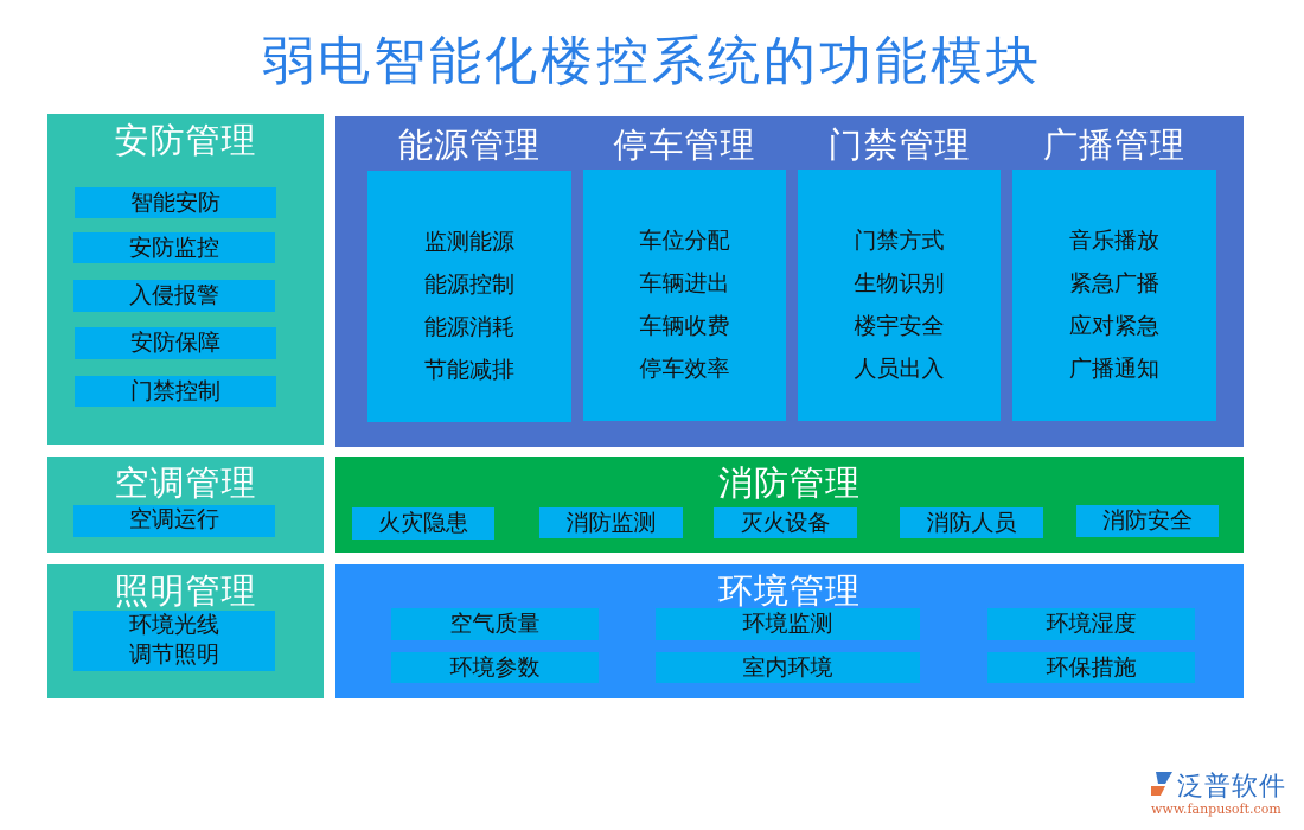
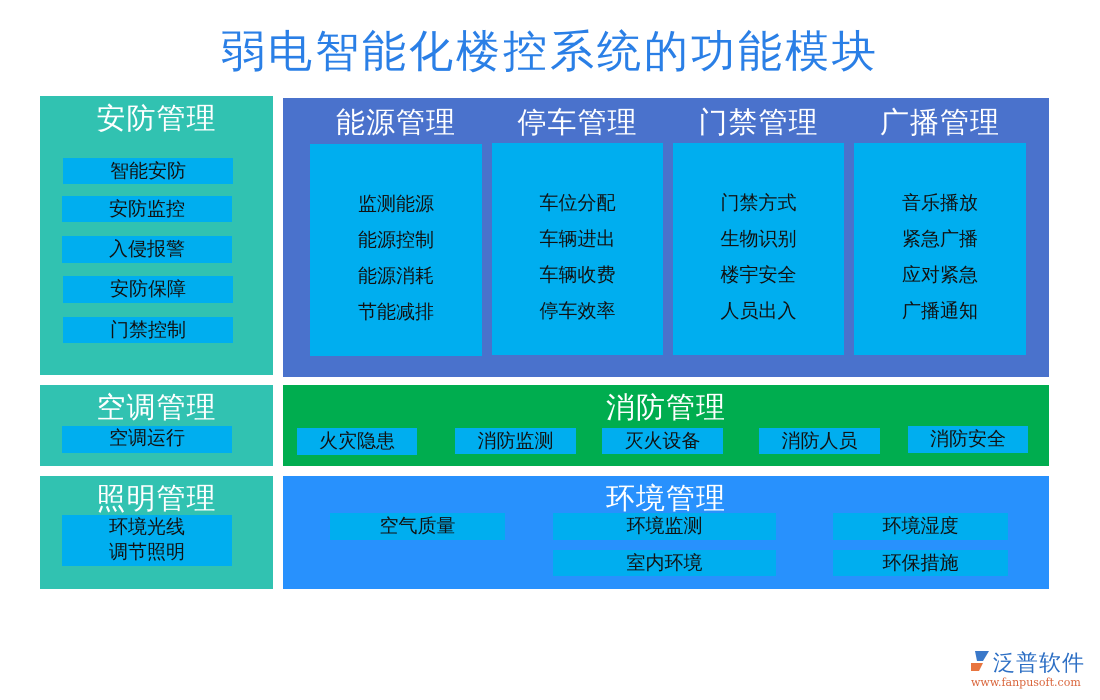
  弱电智能化楼控系统的功能模块
  安防管理
  智能安防
  安防监控
  入侵报警
  安防保障
  门禁控制
  能源管理
  监测能源
  能源控制
  能源消耗
  节能减排
  停车管理
  车位分配
  车辆进出
  车辆收费
  停车效率
  门禁管理
  门禁方式
  生物识别
  楼宇安全
  人员出入
  广播管理
  音乐播放
  紧急广播
  应对紧急
  广播通知
  空调管理
  空调运行
  消防管理
  火灾隐患
  消防监测
  灭火设备
  消防人员
  消防安全
  照明管理
  环境光线
  调节照明
  环境管理
  空气质量
  环境监测
  环境湿度
- 环境参数
  室内环境
  环保措施
  泛普软件
  www.fanpusoft.com
